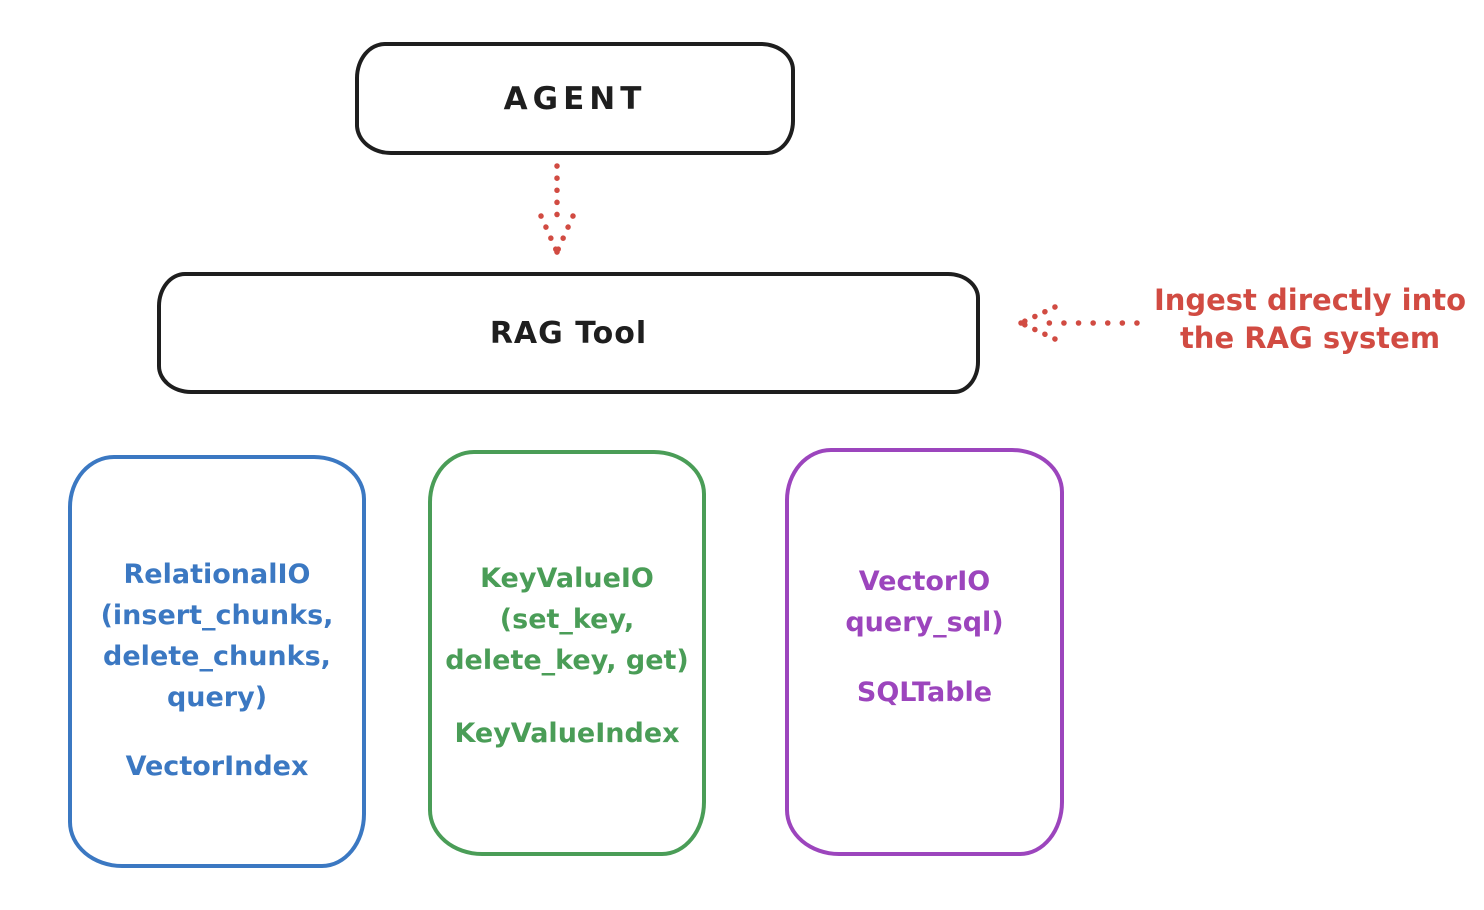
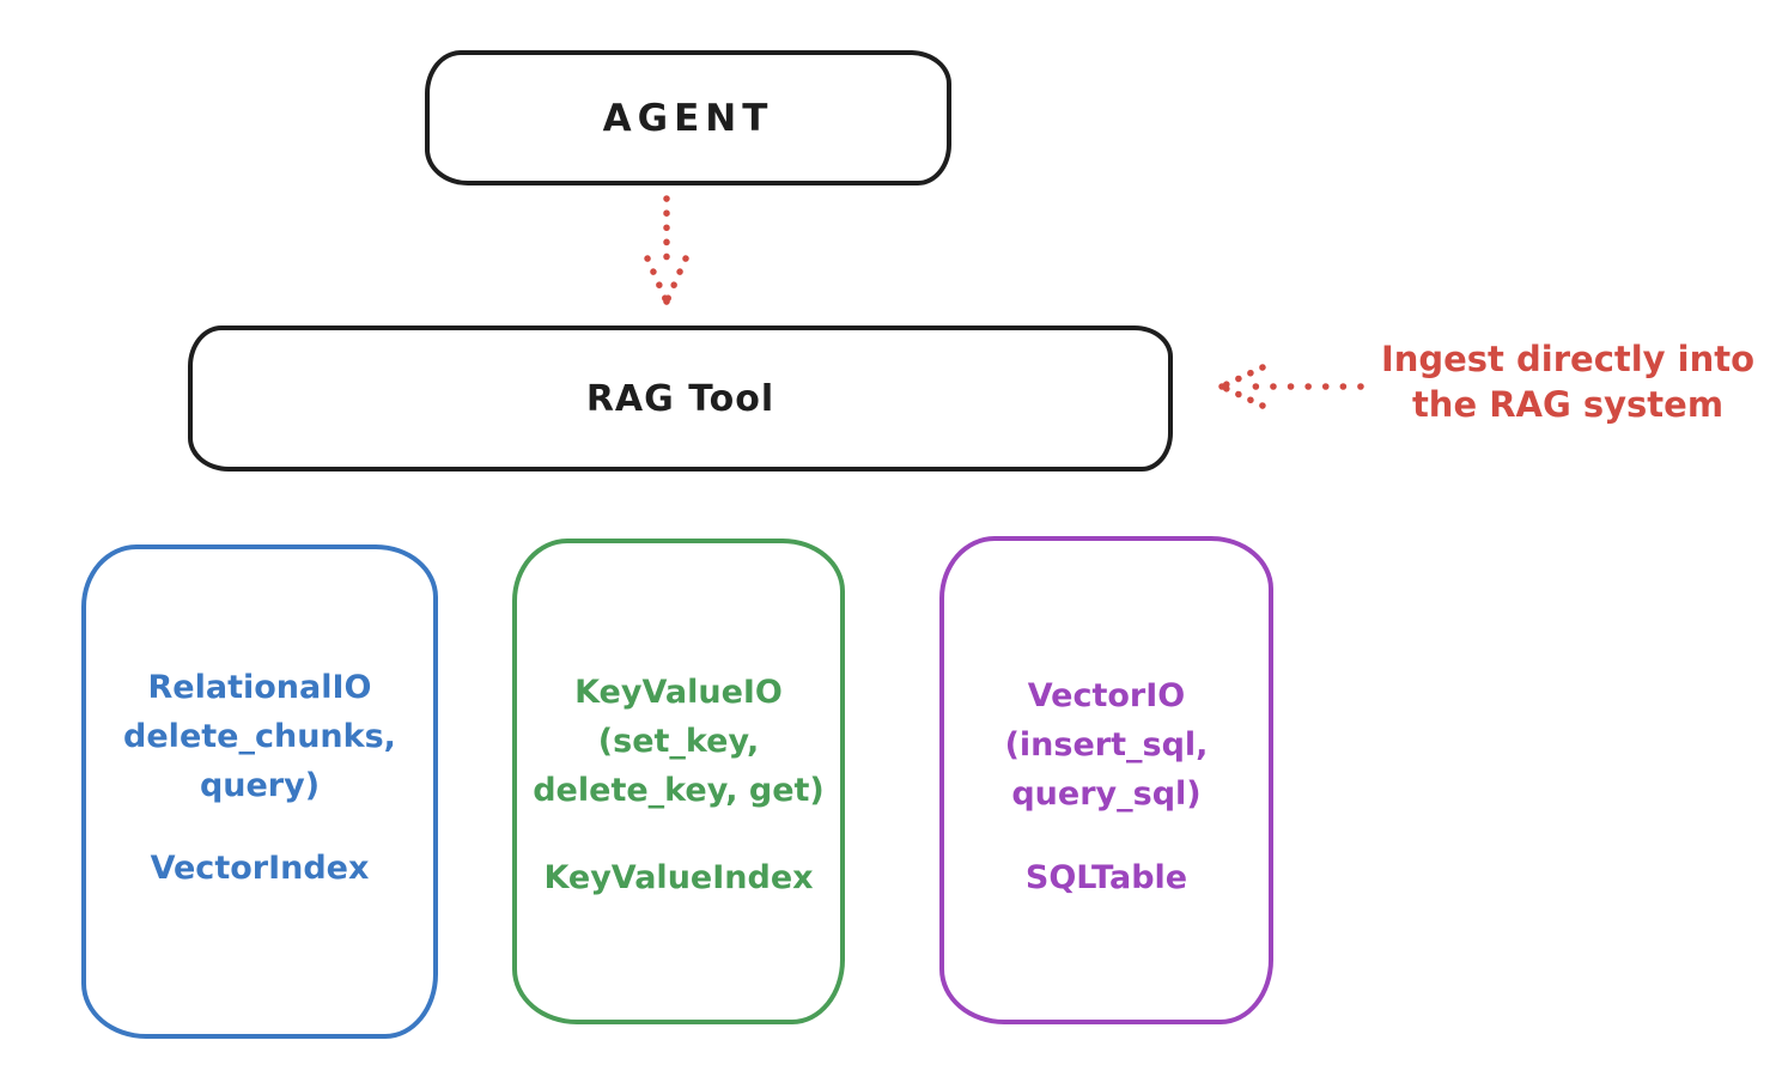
  AGENT
  RAG Tool
  Ingest directly into
  the RAG system
  RelationalIO
- (insert_chunks,
  delete_chunks,
  query)
  VectorIndex
  KeyValueIO
  (set_key,
  delete_key, get)
  KeyValueIndex
  VectorIO
+ (insert_sql,
  query_sql)
  SQLTable
